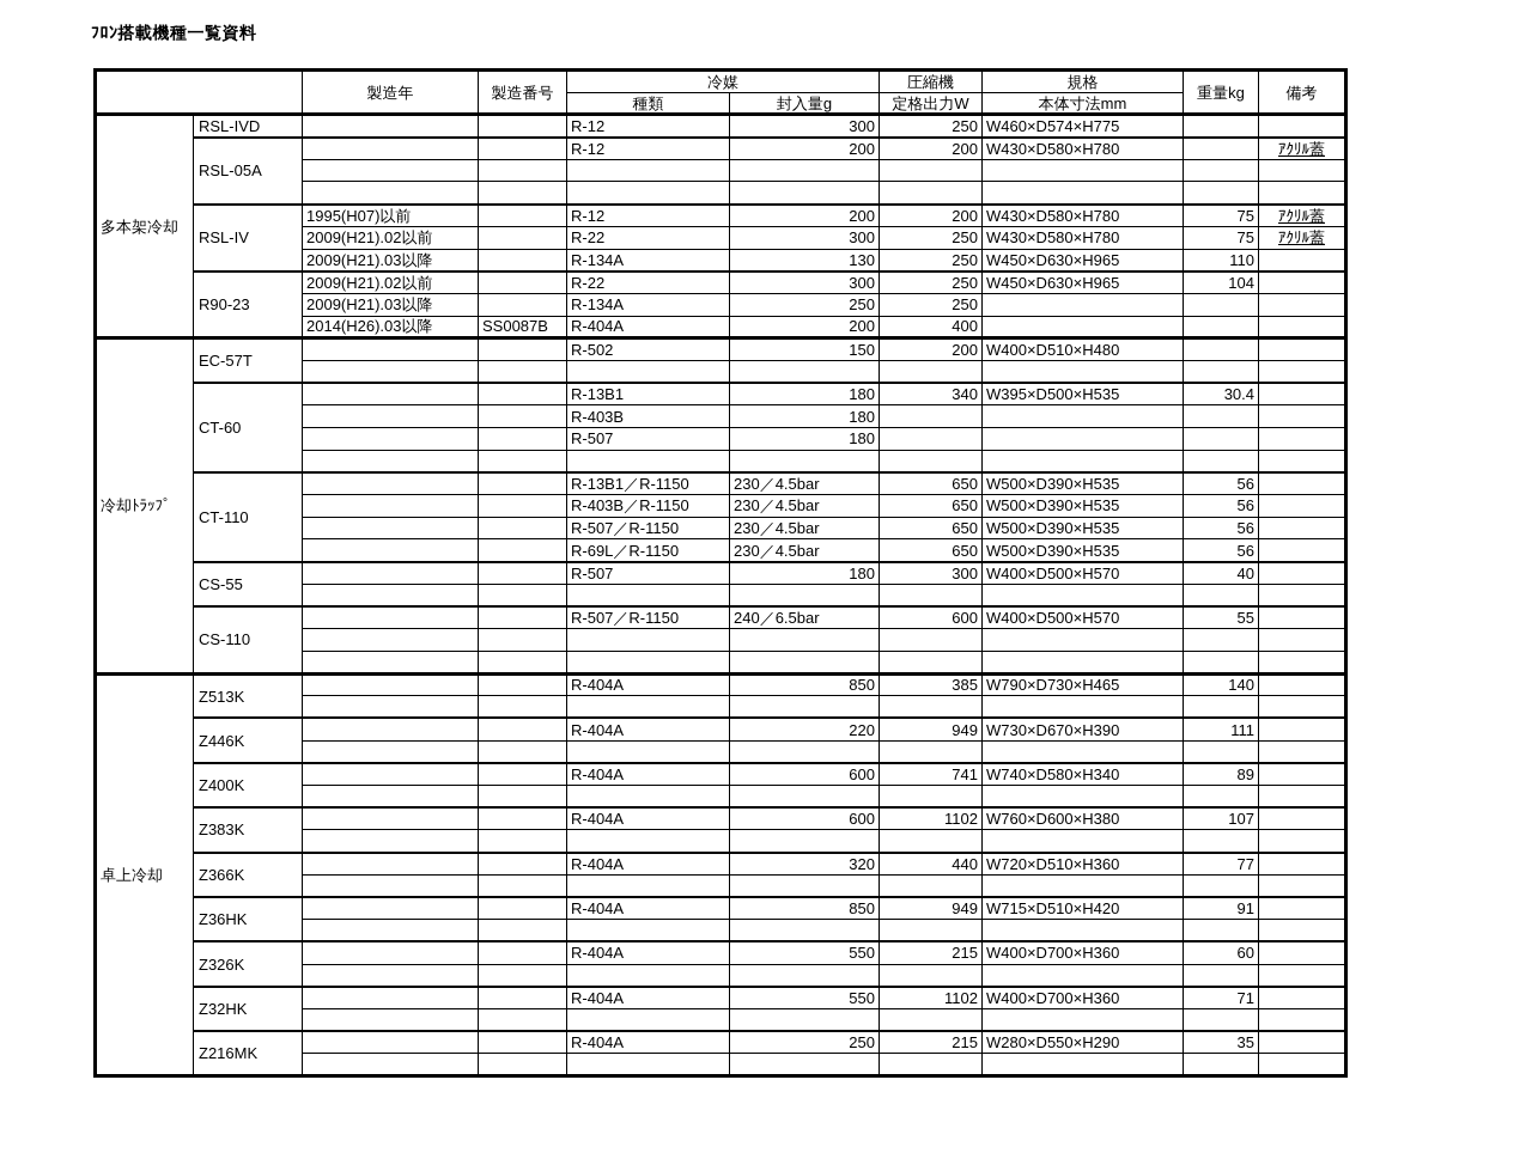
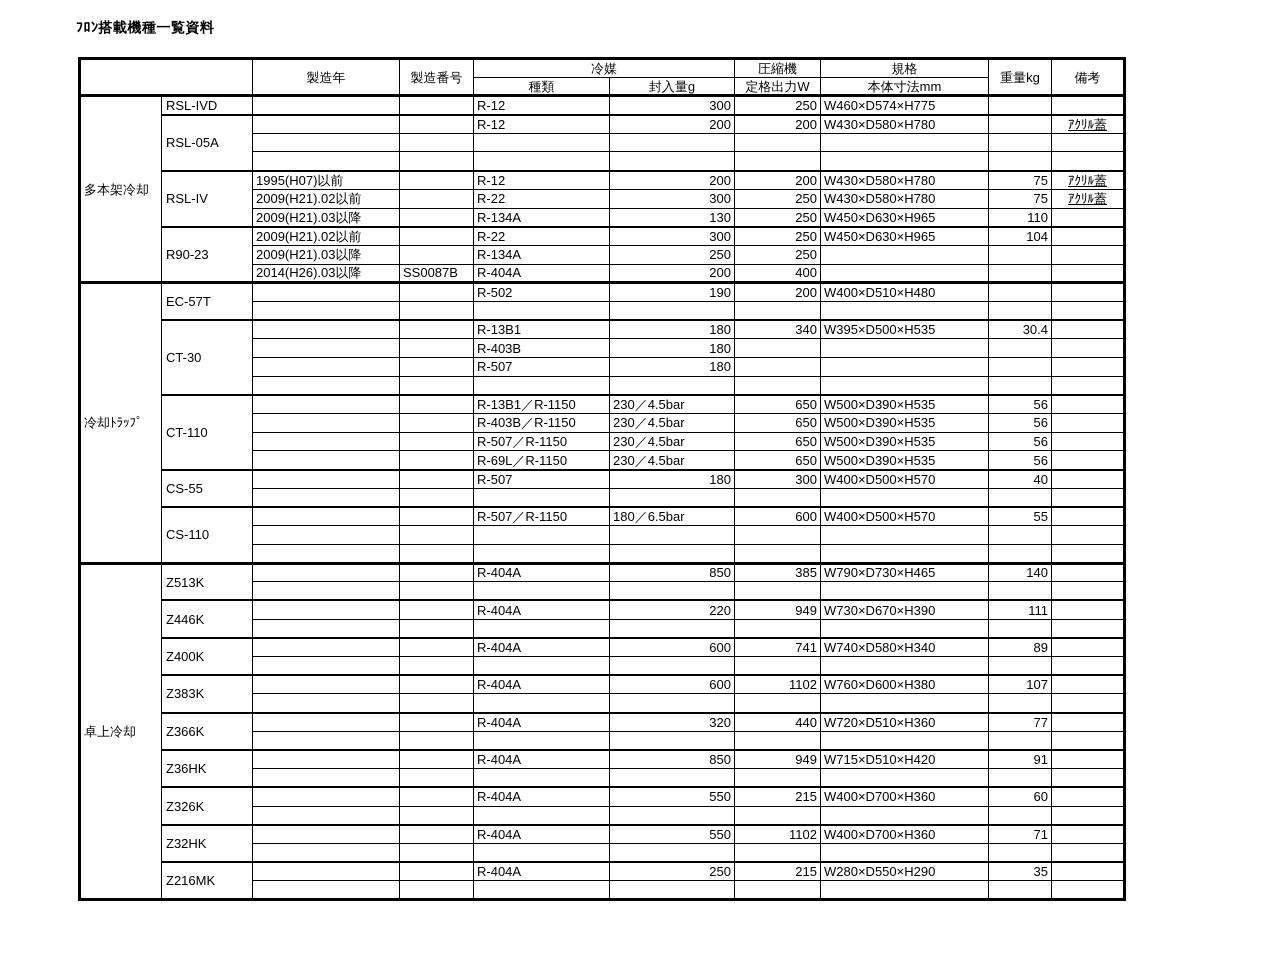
  ﾌﾛﾝ搭載機種一覧資料
  	製造年	製造番号	冷媒	圧縮機	規格	重量kg	備考
  種類	封入量g	定格出力W	本体寸法mm
  多本架冷却	RSL-IVD			R-12	300	250	W460×D574×H775
  RSL-05A			R-12	200	200	W430×D580×H780		ｱｸﾘﾙ蓋
  RSL-IV	1995(H07)以前		R-12	200	200	W430×D580×H780	75	ｱｸﾘﾙ蓋
  2009(H21).02以前		R-22	300	250	W430×D580×H780	75	ｱｸﾘﾙ蓋
  2009(H21).03以降		R-134A	130	250	W450×D630×H965	110
  R90-23	2009(H21).02以前		R-22	300	250	W450×D630×H965	104
  2009(H21).03以降		R-134A	250	250
  2014(H26).03以降	SS0087B	R-404A	200	400
- 冷却ﾄﾗｯﾌﾟ	EC-57T			R-502	150	200	W400×D510×H480
+ 冷却ﾄﾗｯﾌﾟ	EC-57T			R-502	190	200	W400×D510×H480
- CT-60			R-13B1	180	340	W395×D500×H535	30.4
+ CT-30			R-13B1	180	340	W395×D500×H535	30.4
  		R-403B	180
  		R-507	180
  CT-110			R-13B1／R-1150	230／4.5bar	650	W500×D390×H535	56
  		R-403B／R-1150	230／4.5bar	650	W500×D390×H535	56
  		R-507／R-1150	230／4.5bar	650	W500×D390×H535	56
  		R-69L／R-1150	230／4.5bar	650	W500×D390×H535	56
  CS-55			R-507	180	300	W400×D500×H570	40
- CS-110			R-507／R-1150	240／6.5bar	600	W400×D500×H570	55
+ CS-110			R-507／R-1150	180／6.5bar	600	W400×D500×H570	55
  卓上冷却	Z513K			R-404A	850	385	W790×D730×H465	140
  Z446K			R-404A	220	949	W730×D670×H390	111
  Z400K			R-404A	600	741	W740×D580×H340	89
  Z383K			R-404A	600	1102	W760×D600×H380	107
  Z366K			R-404A	320	440	W720×D510×H360	77
  Z36HK			R-404A	850	949	W715×D510×H420	91
  Z326K			R-404A	550	215	W400×D700×H360	60
  Z32HK			R-404A	550	1102	W400×D700×H360	71
  Z216MK			R-404A	250	215	W280×D550×H290	35
